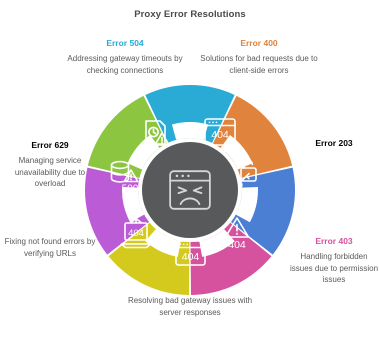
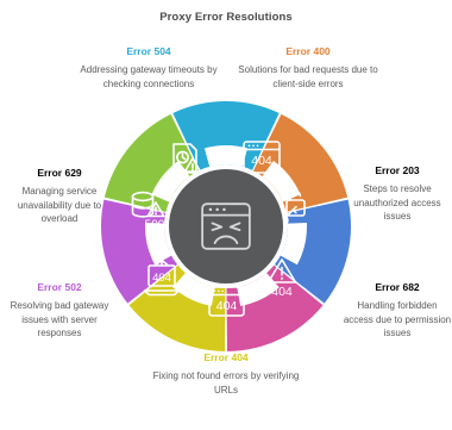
  Proxy Error Resolutions
  Error 504
  Addressing gateway timeouts by checking connections
  Error 400
  Solutions for bad requests due to client-side errors
  Error 203
+ Steps to resolve unauthorized access issues
- Error 403
+ Error 682
- Handling forbidden issues due to permission issues
+ Handling forbidden access due to permission issues
+ Error 404
- Resolving bad gateway issues with server responses
+ Fixing not found errors by verifying URLs
+ Error 502
- Fixing not found errors by verifying URLs
+ Resolving bad gateway issues with server responses
  Error 629
  Managing service unavailability due to overload
  404
  404
  404
  404
  500
